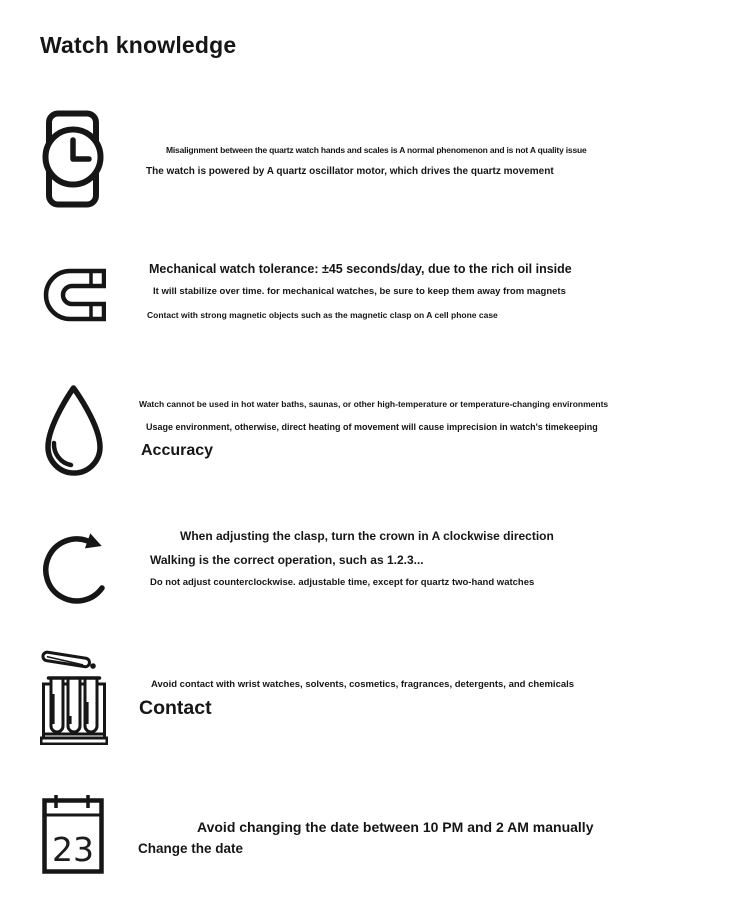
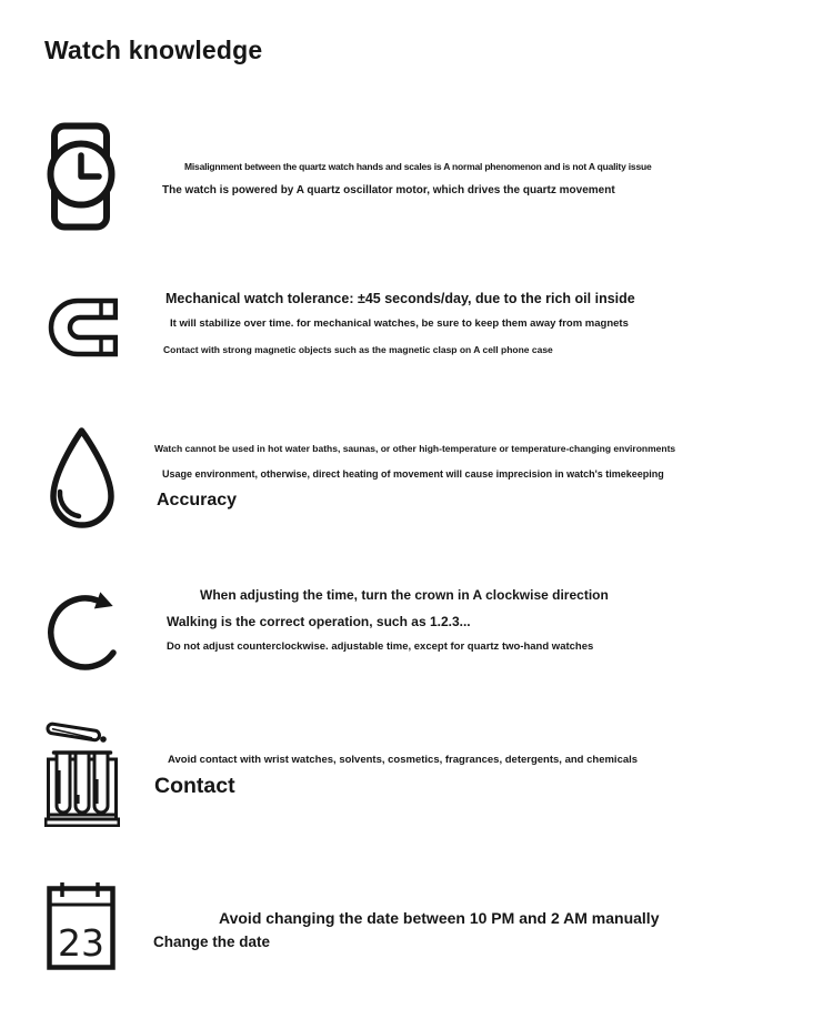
  Watch knowledge
  Misalignment between the quartz watch hands and scales is A normal phenomenon and is not A quality issue
  The watch is powered by A quartz oscillator motor, which drives the quartz movement
  Mechanical watch tolerance: ±45 seconds/day, due to the rich oil inside
  It will stabilize over time. for mechanical watches, be sure to keep them away from magnets
  Contact with strong magnetic objects such as the magnetic clasp on A cell phone case
  Watch cannot be used in hot water baths, saunas, or other high-temperature or temperature-changing environments
  Usage environment, otherwise, direct heating of movement will cause imprecision in watch's timekeeping
  Accuracy
- When adjusting the clasp, turn the crown in A clockwise direction
+ When adjusting the time, turn the crown in A clockwise direction
  Walking is the correct operation, such as 1.2.3...
  Do not adjust counterclockwise. adjustable time, except for quartz two-hand watches
  Avoid contact with wrist watches, solvents, cosmetics, fragrances, detergents, and chemicals
  Contact
  23
  Avoid changing the date between 10 PM and 2 AM manually
  Change the date
